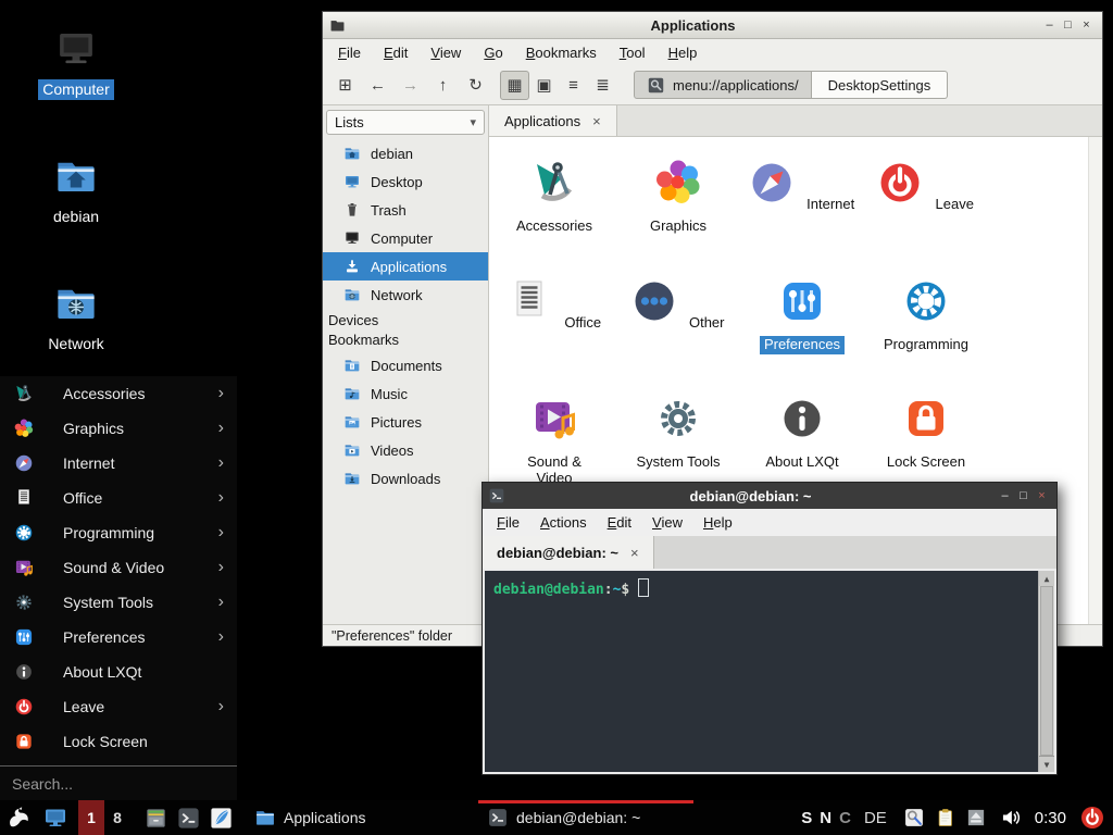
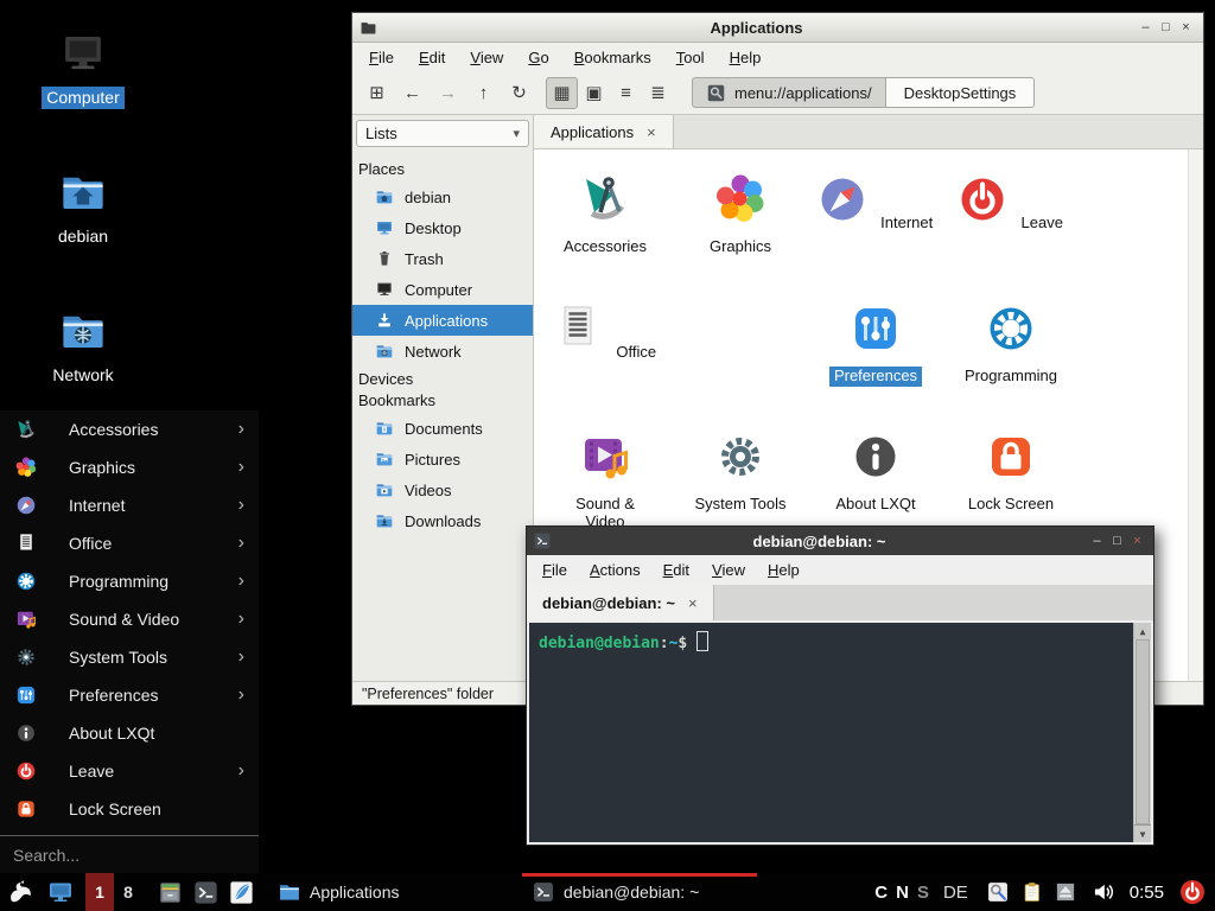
  Computer
  debian
  Network
  Accessories
  ›
  Graphics
  ›
  Internet
  ›
  Office
  ›
  Programming
  ›
  Sound & Video
  ›
  System Tools
  ›
  Preferences
  ›
  About LXQt
  Leave
  ›
  Lock Screen
  Search...
  Applications
  –
  □
  ×
  File
  Edit
  View
  Go
  Bookmarks
  Tool
  Help
  ⊞
  ←
  →
  ↑
  ↻
  ▦
  ▣
  ≡
  ≣
  menu://applications/
  DesktopSettings
  Lists
  ▾
+ Places
  debian
  Desktop
  Trash
  Computer
  Applications
  Network
  Devices
  Bookmarks
  Documents
- Music
  Pictures
  Videos
  Downloads
  Applications
  ×
  Accessories
  Graphics
  Internet
  Leave
  Office
- Other
  Preferences
  Programming
  Sound & Video
  System Tools
  About LXQt
  Lock Screen
  "Preferences" folder
  debian@debian: ~
  –
  □
  ×
  File
  Actions
  Edit
  View
  Help
  debian@debian: ~
  ×
  debian@debian:~$
  ▲
  ▼
  1
  8
  Applications
  debian@debian: ~
- S
+ C
  N
- C
+ S
  DE
- 0:30
+ 0:55
